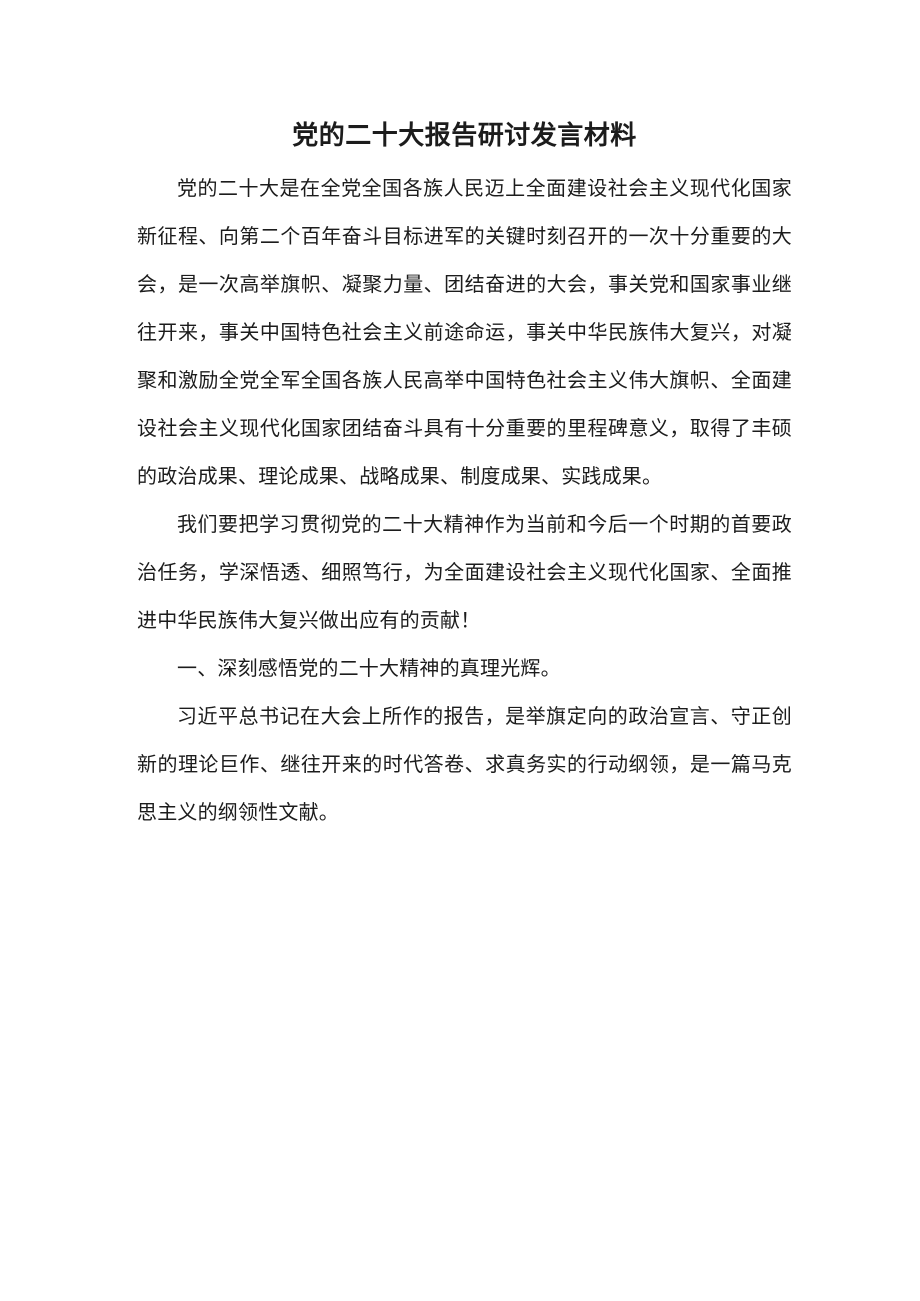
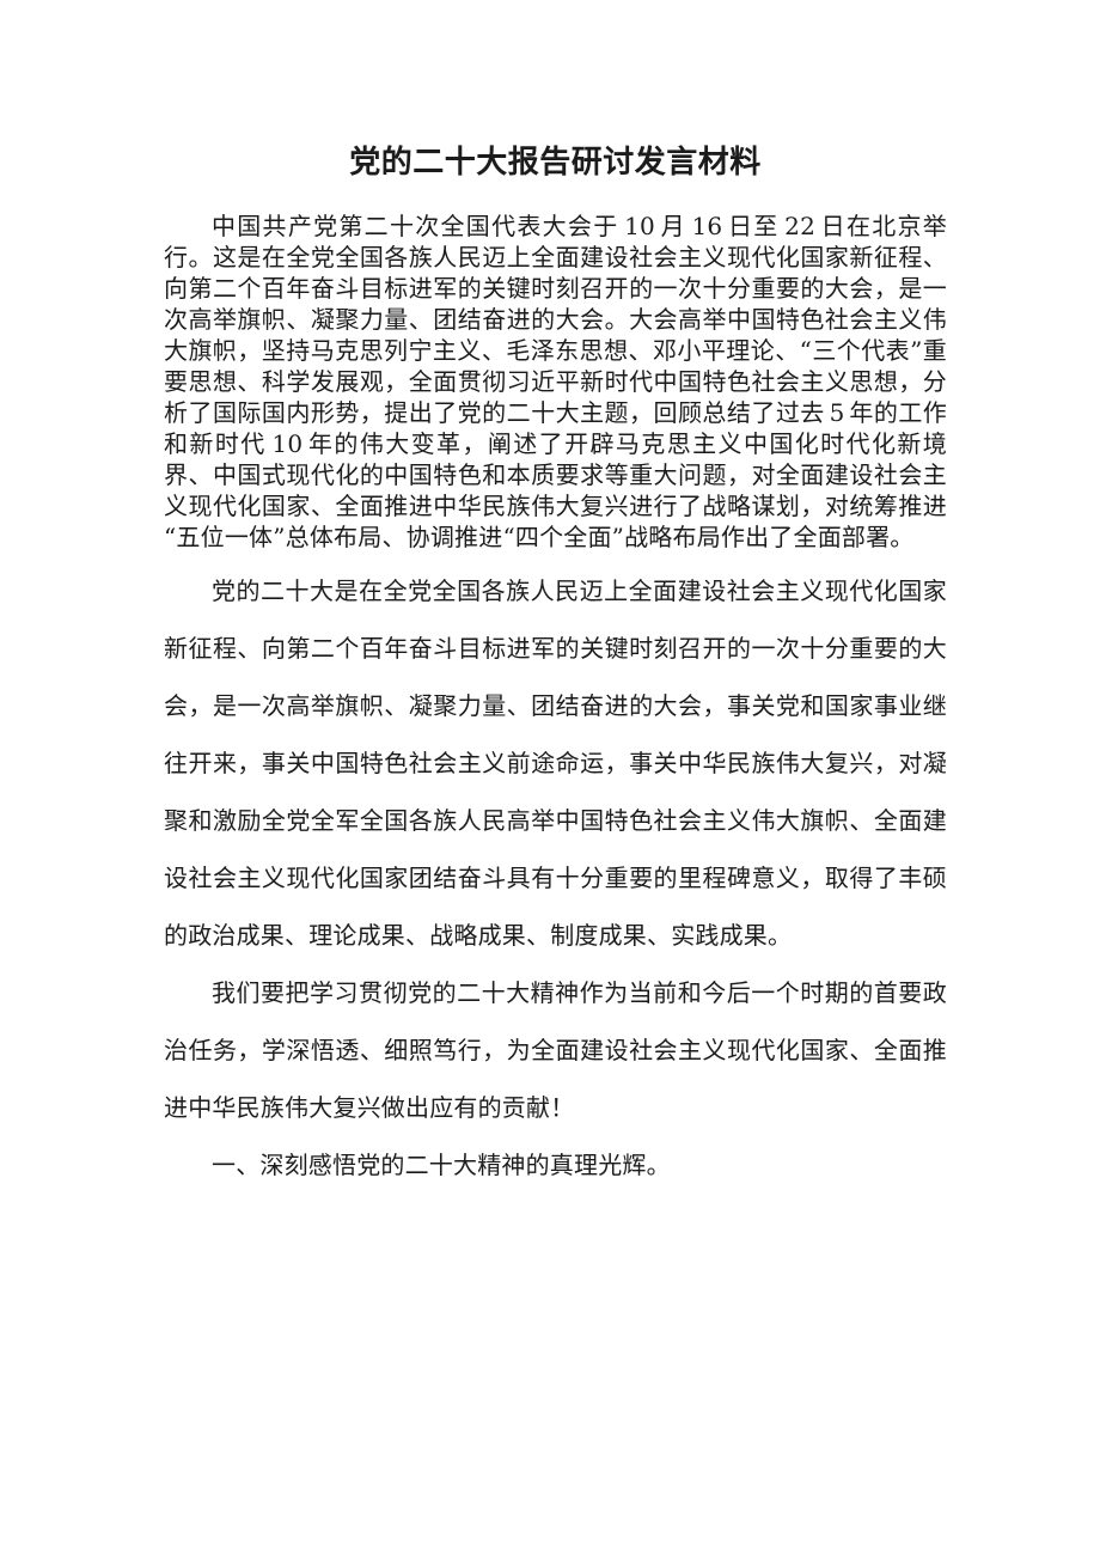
  党的二十大报告研讨发言材料
+ 中国共产党第二十次全国代表大会于 10 月 16 日至 22 日在北京举行。这是在全党全国各族人民迈上全面建设社会主义现代化国家新征程、向第二个百年奋斗目标进军的关键时刻召开的一次十分重要的大会，是一次高举旗帜、凝聚力量、团结奋进的大会。大会高举中国特色社会主义伟大旗帜，坚持马克思列宁主义、毛泽东思想、邓小平理论、“三个代表”重要思想、科学发展观，全面贯彻习近平新时代中国特色社会主义思想，分析了国际国内形势，提出了党的二十大主题，回顾总结了过去 5 年的工作和新时代 10 年的伟大变革，阐述了开辟马克思主义中国化时代化新境界、中国式现代化的中国特色和本质要求等重大问题，对全面建设社会主义现代化国家、全面推进中华民族伟大复兴进行了战略谋划，对统筹推进“五位一体”总体布局、协调推进“四个全面”战略布局作出了全面部署。
  党的二十大是在全党全国各族人民迈上全面建设社会主义现代化国家新征程、向第二个百年奋斗目标进军的关键时刻召开的一次十分重要的大会，是一次高举旗帜、凝聚力量、团结奋进的大会，事关党和国家事业继往开来，事关中国特色社会主义前途命运，事关中华民族伟大复兴，对凝聚和激励全党全军全国各族人民高举中国特色社会主义伟大旗帜、全面建设社会主义现代化国家团结奋斗具有十分重要的里程碑意义，取得了丰硕的政治成果、理论成果、战略成果、制度成果、实践成果。
  我们要把学习贯彻党的二十大精神作为当前和今后一个时期的首要政治任务，学深悟透、细照笃行，为全面建设社会主义现代化国家、全面推进中华民族伟大复兴做出应有的贡献！
  一、深刻感悟党的二十大精神的真理光辉。
- 习近平总书记在大会上所作的报告，是举旗定向的政治宣言、守正创新的理论巨作、继往开来的时代答卷、求真务实的行动纲领，是一篇马克思主义的纲领性文献。
